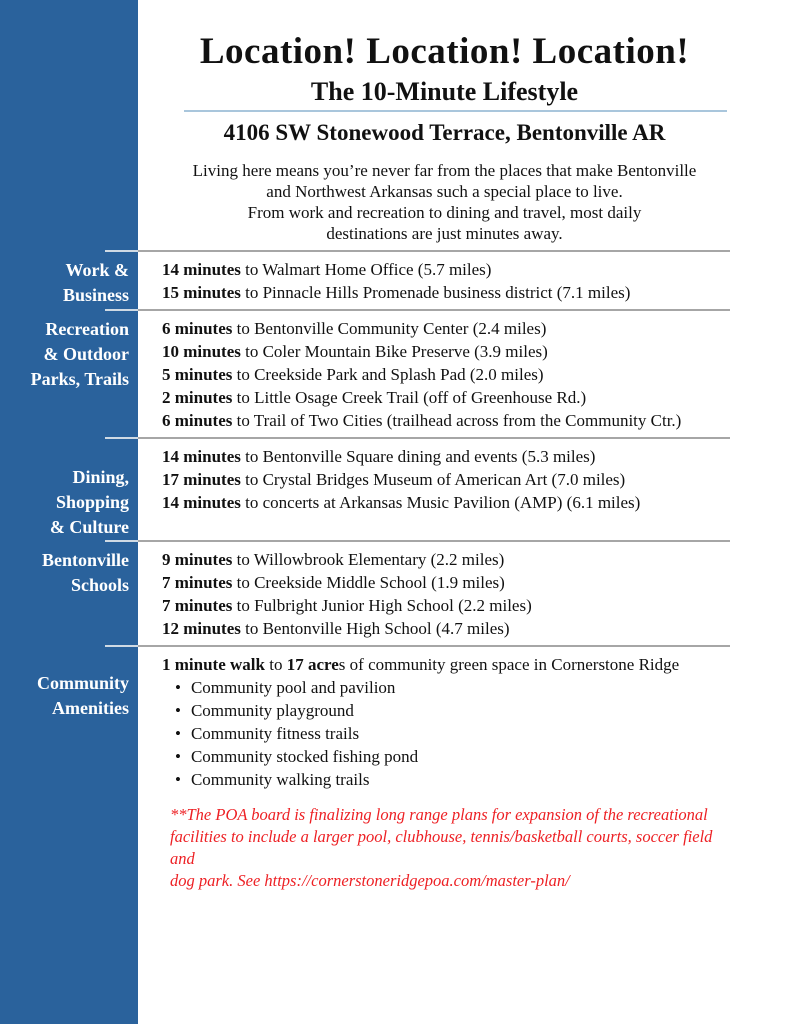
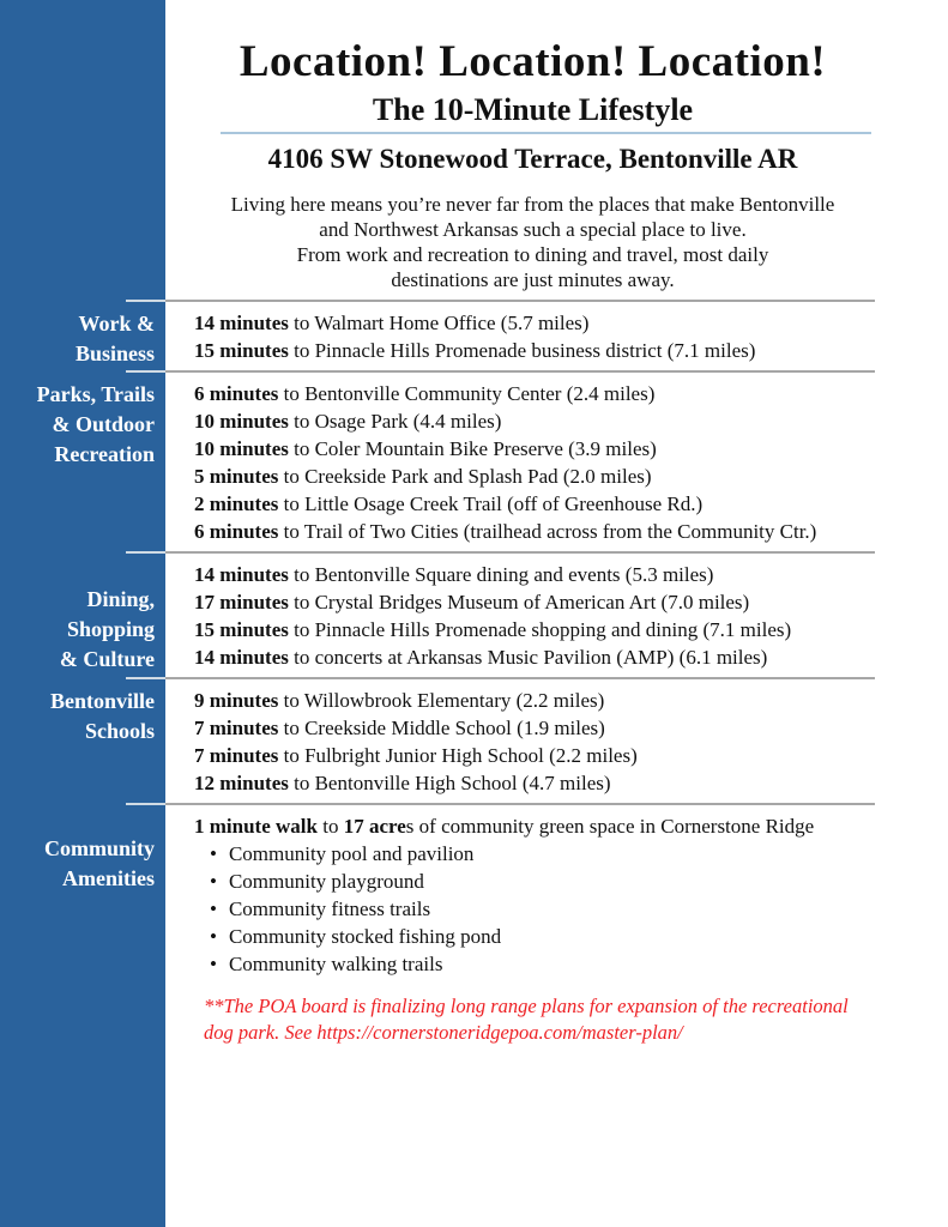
  Location! Location! Location!
  The 10-Minute Lifestyle
  4106 SW Stonewood Terrace, Bentonville AR
  Living here means you’re never far from the places that make Bentonville
  and Northwest Arkansas such a special place to live.
  From work and recreation to dining and travel, most daily
  destinations are just minutes away.
  Work &
  Business
  14 minutes to Walmart Home Office (5.7 miles)
  15 minutes to Pinnacle Hills Promenade business district (7.1 miles)
- Recreation
+ Parks, Trails
  & Outdoor
- Parks, Trails
+ Recreation
  6 minutes to Bentonville Community Center (2.4 miles)
+ 10 minutes to Osage Park (4.4 miles)
  10 minutes to Coler Mountain Bike Preserve (3.9 miles)
  5 minutes to Creekside Park and Splash Pad (2.0 miles)
  2 minutes to Little Osage Creek Trail (off of Greenhouse Rd.)
  6 minutes to Trail of Two Cities (trailhead across from the Community Ctr.)
  Dining,
  Shopping
  & Culture
  14 minutes to Bentonville Square dining and events (5.3 miles)
  17 minutes to Crystal Bridges Museum of American Art (7.0 miles)
+ 15 minutes to Pinnacle Hills Promenade shopping and dining (7.1 miles)
  14 minutes to concerts at Arkansas Music Pavilion (AMP) (6.1 miles)
  Bentonville
  Schools
  9 minutes to Willowbrook Elementary (2.2 miles)
  7 minutes to Creekside Middle School (1.9 miles)
  7 minutes to Fulbright Junior High School (2.2 miles)
  12 minutes to Bentonville High School (4.7 miles)
  Community
  Amenities
  1 minute walk to 17 acres of community green space in Cornerstone Ridge
  Community pool and pavilion
  Community playground
  Community fitness trails
  Community stocked fishing pond
  Community walking trails
  **The POA board is finalizing long range plans for expansion of the recreational
- facilities to include a larger pool, clubhouse, tennis/basketball courts, soccer field and
  dog park. See https://cornerstoneridgepoa.com/master-plan/
